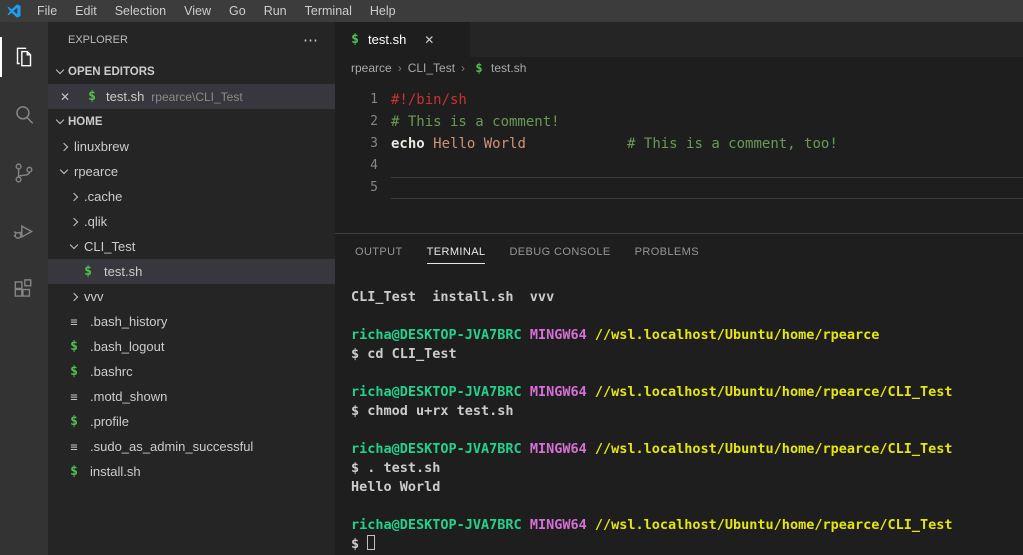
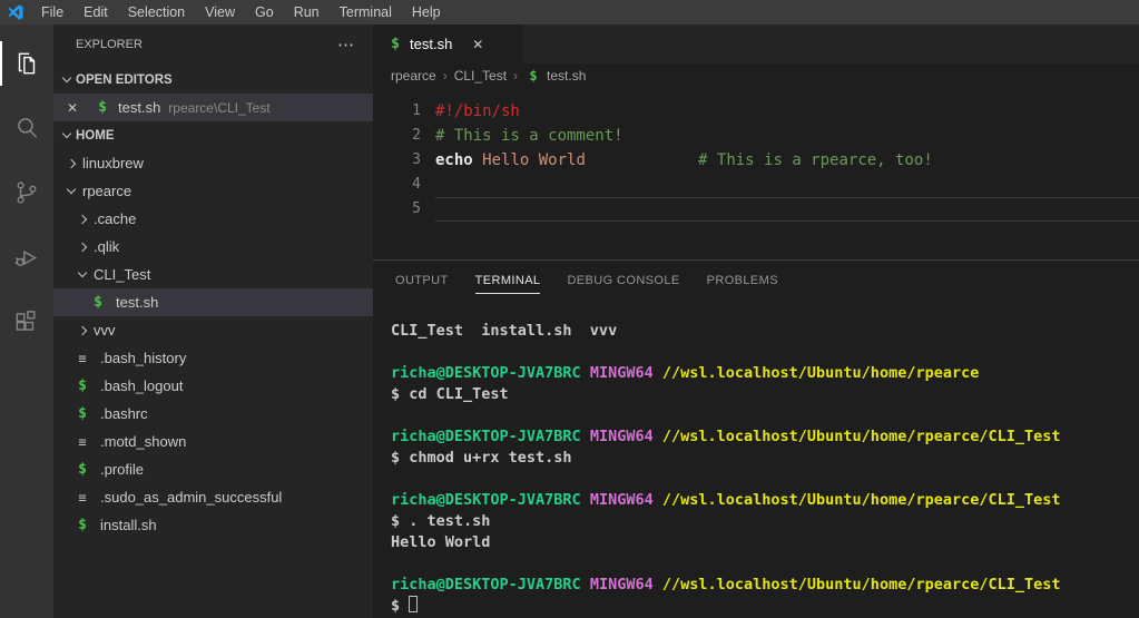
  File
  Edit
  Selection
  View
  Go
  Run
  Terminal
  Help
  EXPLORER
  ⋯
  OPEN EDITORS
  ✕
  $
  test.sh
  rpearce\CLI_Test
  HOME
  linuxbrew
  rpearce
  .cache
  .qlik
  CLI_Test
  $
  test.sh
  vvv
  ≡
  .bash_history
  $
  .bash_logout
  $
  .bashrc
  ≡
  .motd_shown
  $
  .profile
  ≡
  .sudo_as_admin_successful
  $
  install.sh
  $
  test.sh
  ✕
  rpearce
  ›
  CLI_Test
  ›
  $
  test.sh
  1
  #!/bin/sh
  2
  # This is a comment!
  3
- echo Hello World # This is a comment, too!
+ echo Hello World # This is a rpearce, too!
  4
  5
  OUTPUT
  TERMINAL
  DEBUG CONSOLE
  PROBLEMS
  CLI_Test install.sh vvv
  richa@DESKTOP-JVA7BRC MINGW64 //wsl.localhost/Ubuntu/home/rpearce
  $ cd CLI_Test
  richa@DESKTOP-JVA7BRC MINGW64 //wsl.localhost/Ubuntu/home/rpearce/CLI_Test
  $ chmod u+rx test.sh
  richa@DESKTOP-JVA7BRC MINGW64 //wsl.localhost/Ubuntu/home/rpearce/CLI_Test
  $ . test.sh
  Hello World
  richa@DESKTOP-JVA7BRC MINGW64 //wsl.localhost/Ubuntu/home/rpearce/CLI_Test
  $
